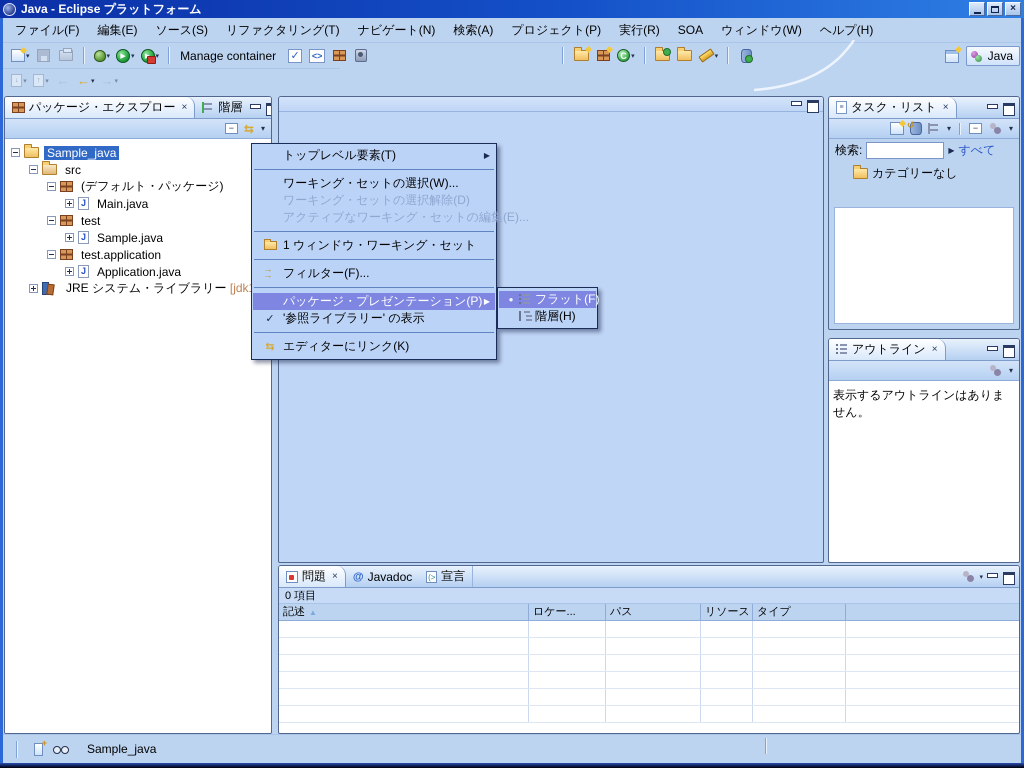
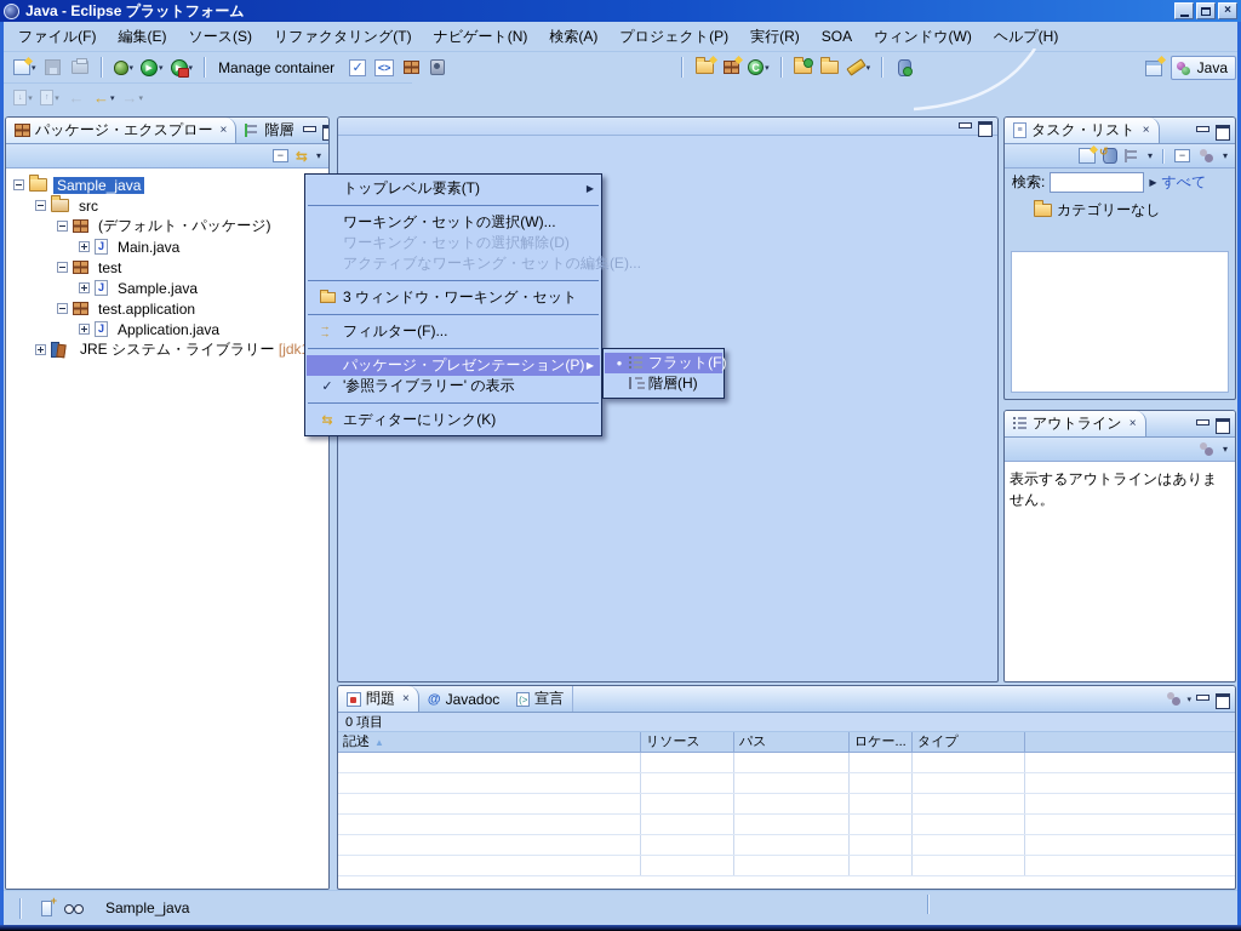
  Java - Eclipse プラットフォーム
  ×
  ファイル(F)
  編集(E)
  ソース(S)
  リファクタリング(T)
  ナビゲート(N)
  検索(A)
  プロジェクト(P)
  実行(R)
  SOA
  ウィンドウ(W)
  ヘルプ(H)
  Manage container
  ✓
  <>
  C
  Java
  ←
  ←
  →
  パッケージ・エクスプロー
  ×
  階層
  −
  ⇆
  ▾
  Sample_java
  src
  (デフォルト・パッケージ)
  J
  Main.java
  test
  J
  Sample.java
  test.application
  J
  Application.java
  タスク・リスト
  ×
  ▾
  −
  ▾
  検索:
  ▶
  すべて
  カテゴリーなし
  アウトライン
  ×
  ▾
  表示するアウトラインはありません。
  問題
  ×
  @
  Javadoc
  (>
  宣言
  0 項目
  記述
  ▲
- ロケー...
+ リソース
  パス
- リソース
+ ロケー...
  タイプ
  トップレベル要素(T)
  ▶
  ワーキング・セットの選択(W)...
  ワーキング・セットの選択解除(D)
  アクティブなワーキング・セットの編集(E)...
- 1 ウィンドウ・ワーキング・セット
+ 3 ウィンドウ・ワーキング・セット
  フィルター(F)...
  パッケージ・プレゼンテーション(P)
  ▶
  ✓
  '参照ライブラリー' の表示
  ⇆
  エディターにリンク(K)
  ●
  フラット(F)
  階層(H)
  Sample_java
